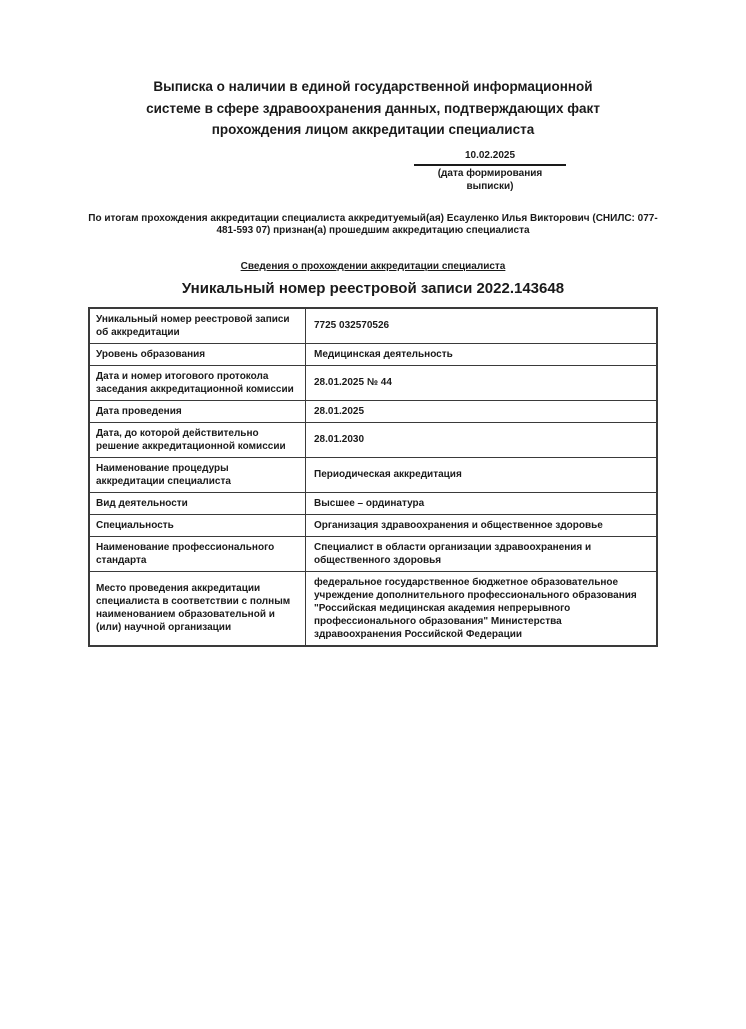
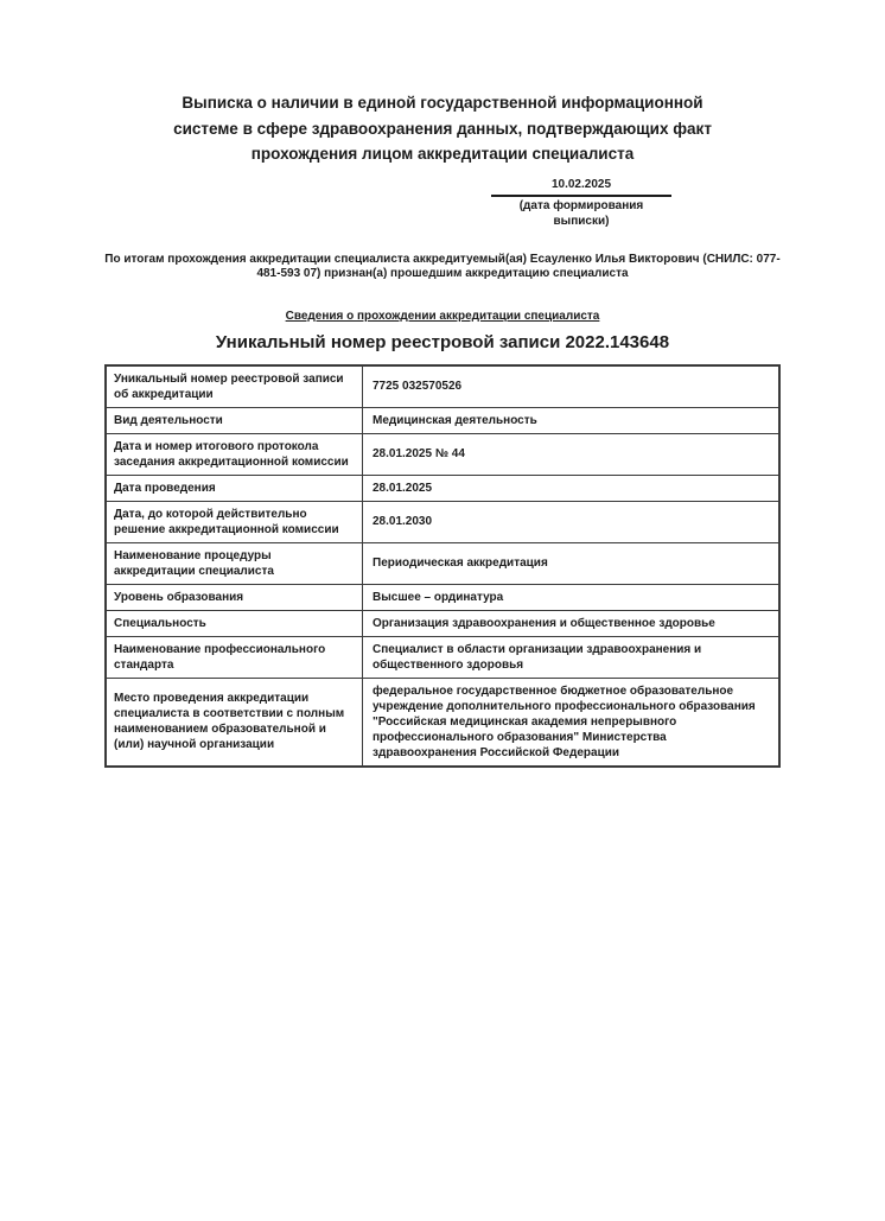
  Выписка о наличии в единой государственной информационной
  системе в сфере здравоохранения данных, подтверждающих факт
  прохождения лицом аккредитации специалиста
  10.02.2025
  (дата формирования выписки)
  По итогам прохождения аккредитации специалиста аккредитуемый(ая) Есауленко Илья Викторович (СНИЛС: 077-481-593 07) признан(а) прошедшим аккредитацию специалиста
  Сведения о прохождении аккредитации специалиста
  Уникальный номер реестровой записи 2022.143648
  Уникальный номер реестровой записи об аккредитации	7725 032570526
- Уровень образования	Медицинская деятельность
+ Вид деятельности	Медицинская деятельность
  Дата и номер итогового протокола заседания аккредитационной комиссии	28.01.2025 № 44
  Дата проведения	28.01.2025
  Дата, до которой действительно решение аккредитационной комиссии	28.01.2030
  Наименование процедуры аккредитации специалиста	Периодическая аккредитация
- Вид деятельности	Высшее – ординатура
+ Уровень образования	Высшее – ординатура
  Специальность	Организация здравоохранения и общественное здоровье
  Наименование профессионального стандарта	Специалист в области организации здравоохранения и общественного здоровья
  Место проведения аккредитации специалиста в соответствии с полным наименованием образовательной и (или) научной организации	федеральное государственное бюджетное образовательное учреждение дополнительного профессионального образования "Российская медицинская академия непрерывного профессионального образования" Министерства здравоохранения Российской Федерации
